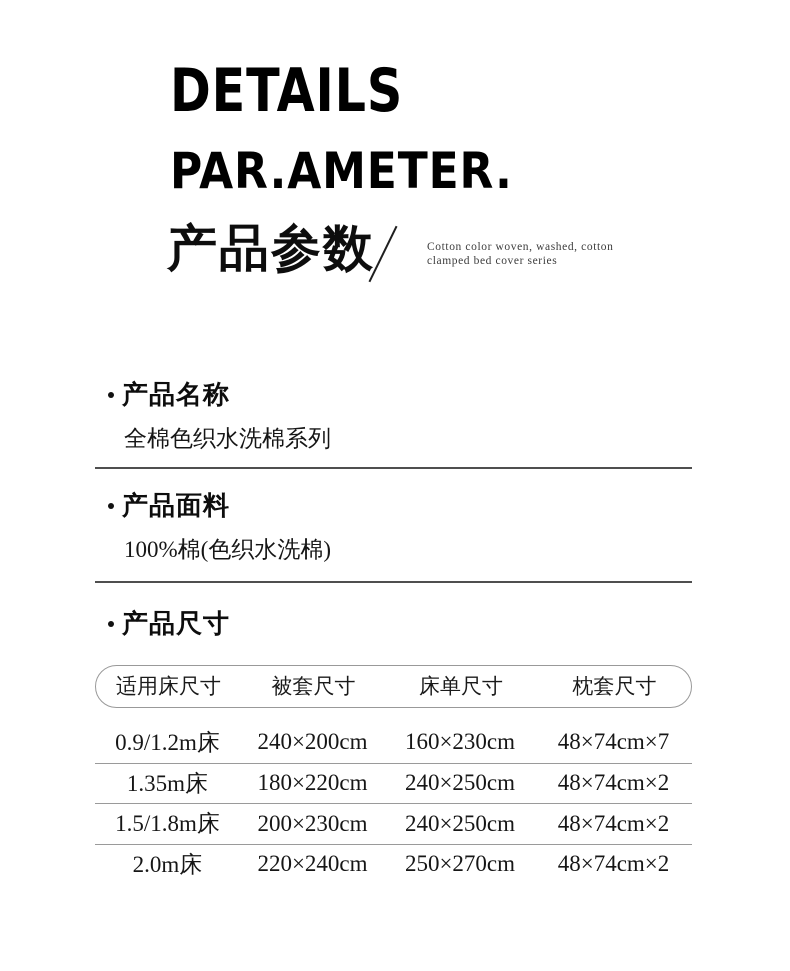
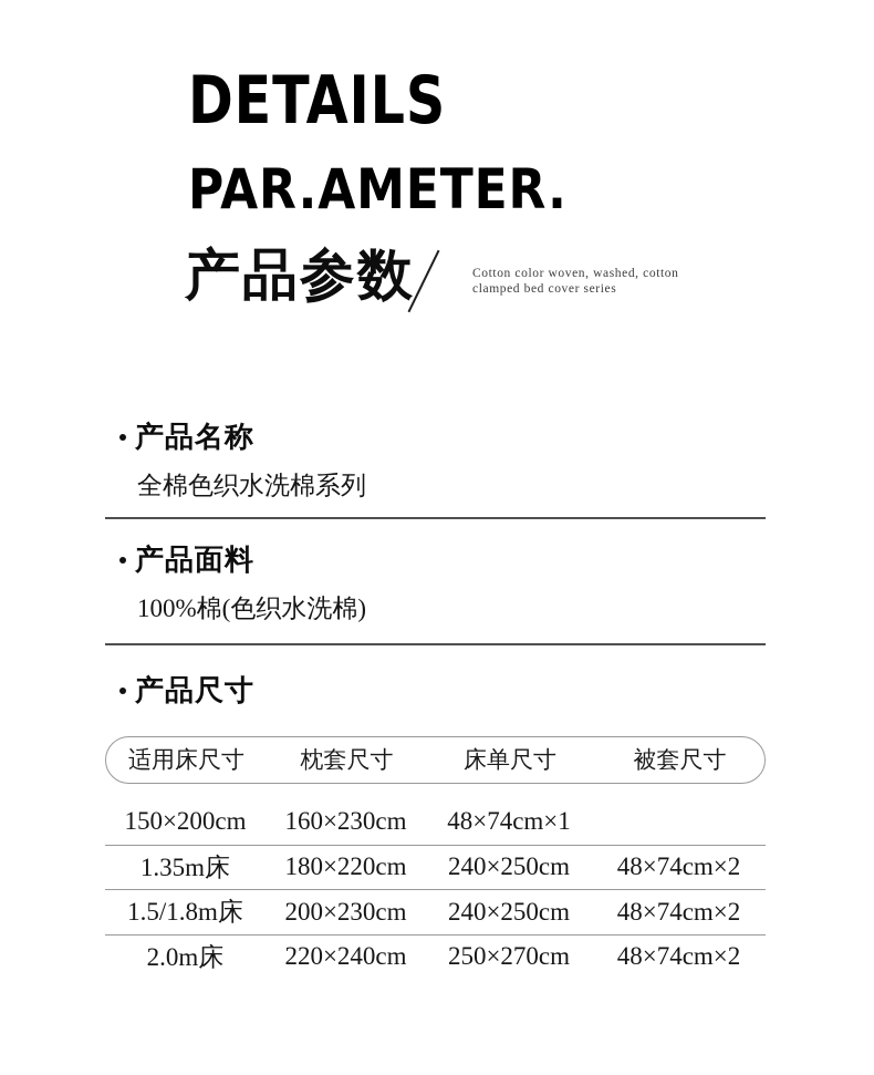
  DETAILS
  PAR.AMETER.
  产品参数
  Cotton color woven, washed, cotton
  clamped bed cover series
  产品名称
  全棉色织水洗棉系列
  产品面料
  100%棉(色织水洗棉)
  产品尺寸
  适用床尺寸
- 被套尺寸
+ 枕套尺寸
  床单尺寸
- 枕套尺寸
+ 被套尺寸
- 0.9/1.2m床
- 240×200cm
+ 150×200cm
  160×230cm
- 48×74cm×7
+ 48×74cm×1
  1.35m床
  180×220cm
  240×250cm
  48×74cm×2
  1.5/1.8m床
  200×230cm
  240×250cm
  48×74cm×2
  2.0m床
  220×240cm
  250×270cm
  48×74cm×2
